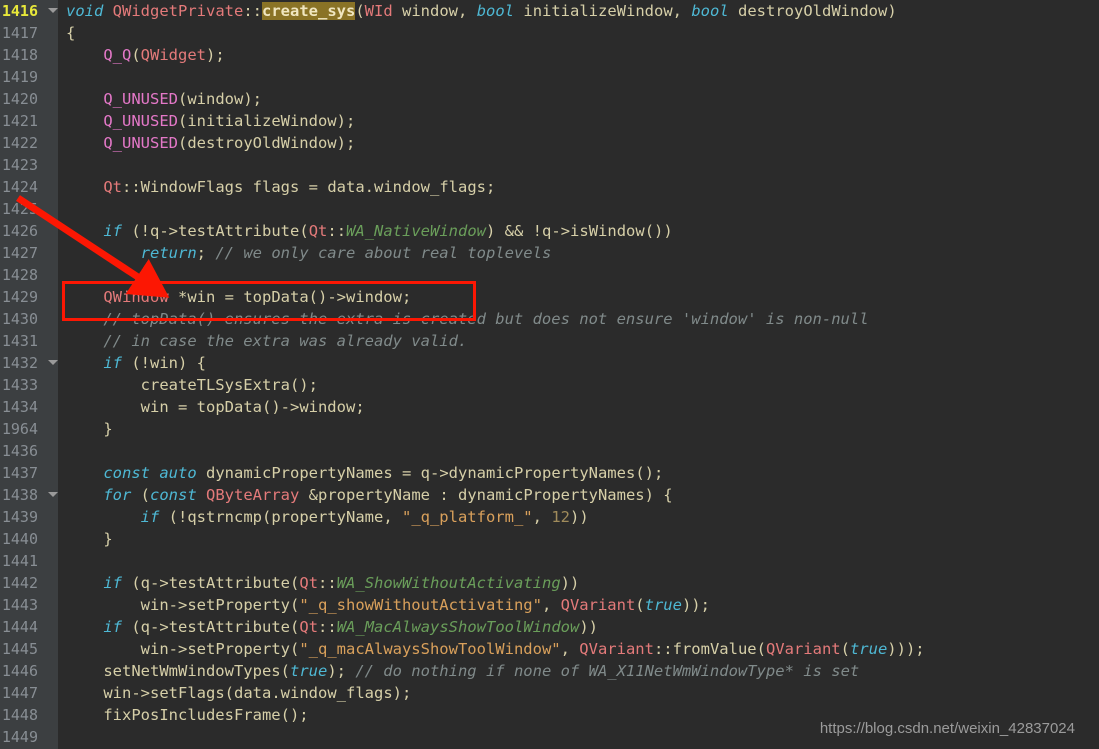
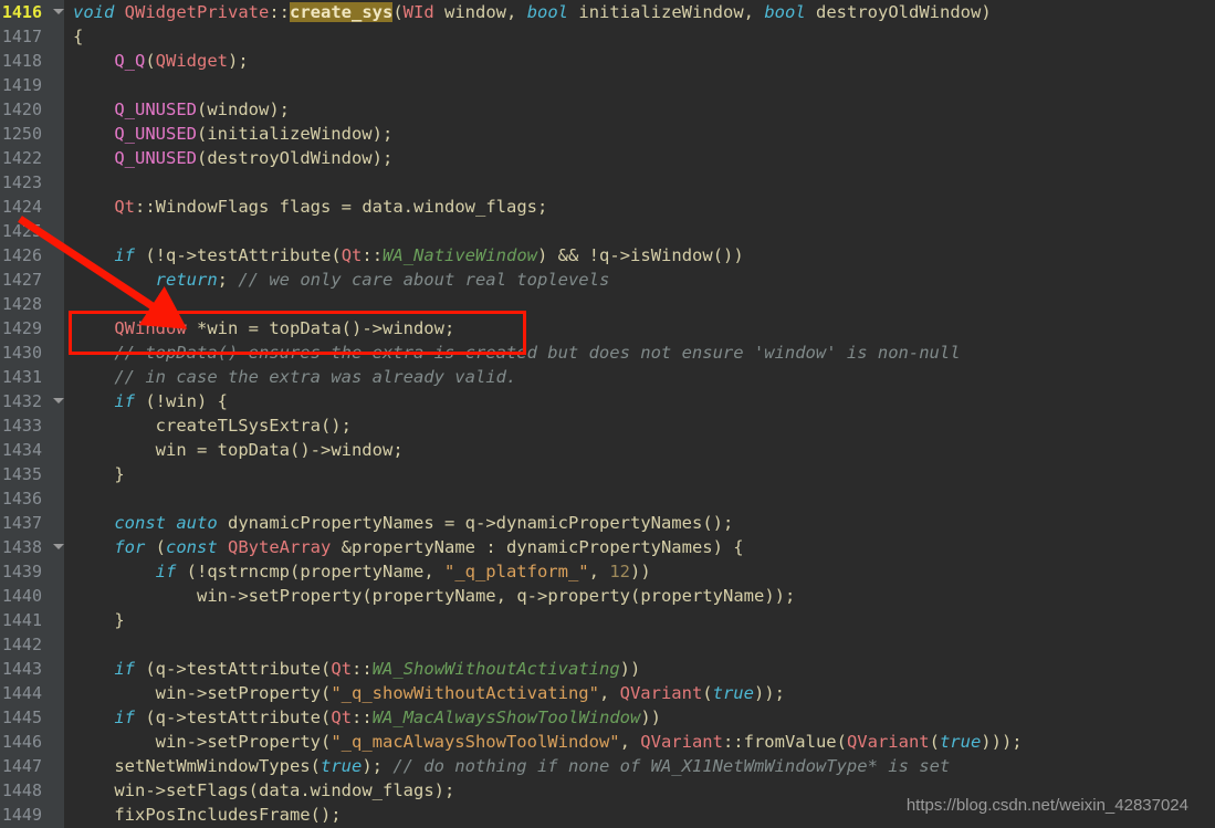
  1416
  1417
  1418
  1419
  1420
- 1421
+ 1250
  1422
  1423
  1424
  142
  1426
  1427
  1428
  1429
  1430
  1431
  1432
  1433
  1434
- 1964
+ 1435
  1436
  1437
  1438
  1439
  1440
  1441
  1442
  1443
  1444
  1445
  1446
  1447
  1448
  1449
  void QWidgetPrivate::create_sys(WId window, bool initializeWindow, bool destroyOldWindow)
  {
  Q_Q(QWidget);
  Q_UNUSED(window);
  Q_UNUSED(initializeWindow);
  Q_UNUSED(destroyOldWindow);
  Qt::WindowFlags flags = data.window_flags;
  if (!q->testAttribute(Qt::WA_NativeWindow) && !q->isWindow())
  return; // we only care about real toplevels
  QWindow *win = topData()->window;
  // topData() ensures the extra is created but does not ensure 'window' is non-null
  // in case the extra was already valid.
  if (!win) {
  createTLSysExtra();
  win = topData()->window;
  }
  const auto dynamicPropertyNames = q->dynamicPropertyNames();
  for (const QByteArray &propertyName : dynamicPropertyNames) {
  if (!qstrncmp(propertyName, "_q_platform_", 12))
+ win->setProperty(propertyName, q->property(propertyName));
  }
  if (q->testAttribute(Qt::WA_ShowWithoutActivating))
  win->setProperty("_q_showWithoutActivating", QVariant(true));
  if (q->testAttribute(Qt::WA_MacAlwaysShowToolWindow))
  win->setProperty("_q_macAlwaysShowToolWindow", QVariant::fromValue(QVariant(true)));
  setNetWmWindowTypes(true); // do nothing if none of WA_X11NetWmWindowType* is set
  win->setFlags(data.window_flags);
  fixPosIncludesFrame();
  https://blog.csdn.net/weixin_42837024
